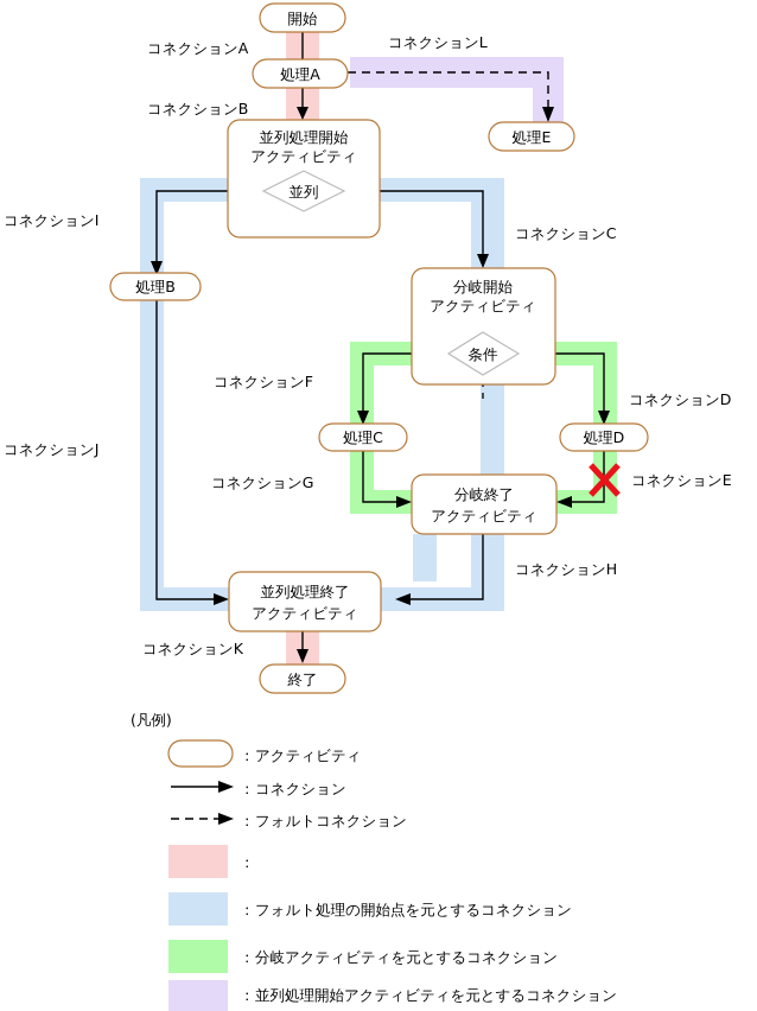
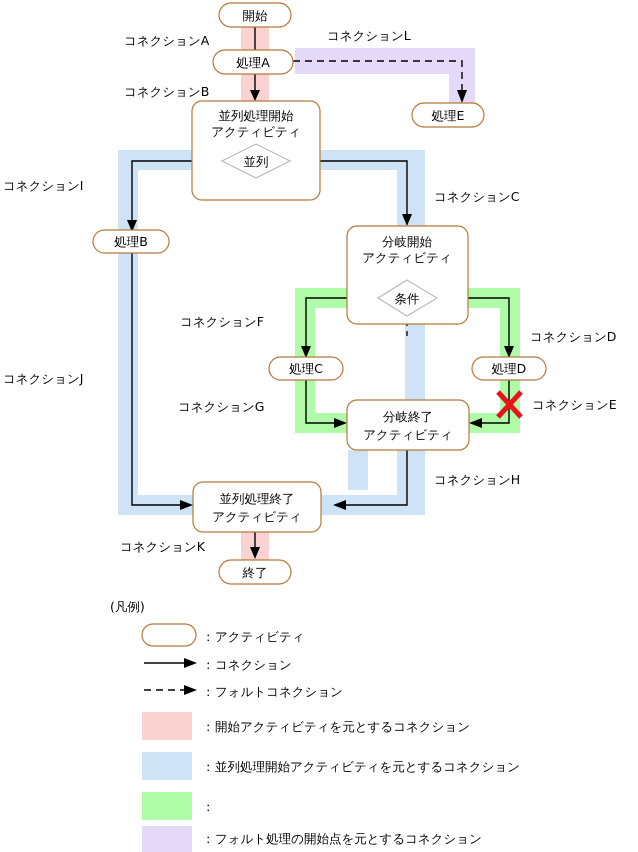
  開始
  処理A
  処理E
  並列処理開始
  アクティビティ
  並列
  処理B
  分岐開始
  アクティビティ
  条件
  処理C
  処理D
  分岐終了
  アクティビティ
  並列処理終了
  アクティビティ
  終了
  コネクションA
  コネクションB
  コネクションC
  コネクションD
  コネクションE
  コネクションF
  コネクションG
  コネクションH
  コネクションI
  コネクションJ
  コネクションK
  コネクションL
  (凡例)
  ：
  アクティビティ
  ：
  コネクション
  ：
  フォルトコネクション
  ：
+ 開始アクティビティを元とするコネクション
  ：
- フォルト処理の開始点を元とするコネクション
+ 並列処理開始アクティビティを元とするコネクション
  ：
- 分岐アクティビティを元とするコネクション
  ：
- 並列処理開始アクティビティを元とするコネクション
+ フォルト処理の開始点を元とするコネクション
